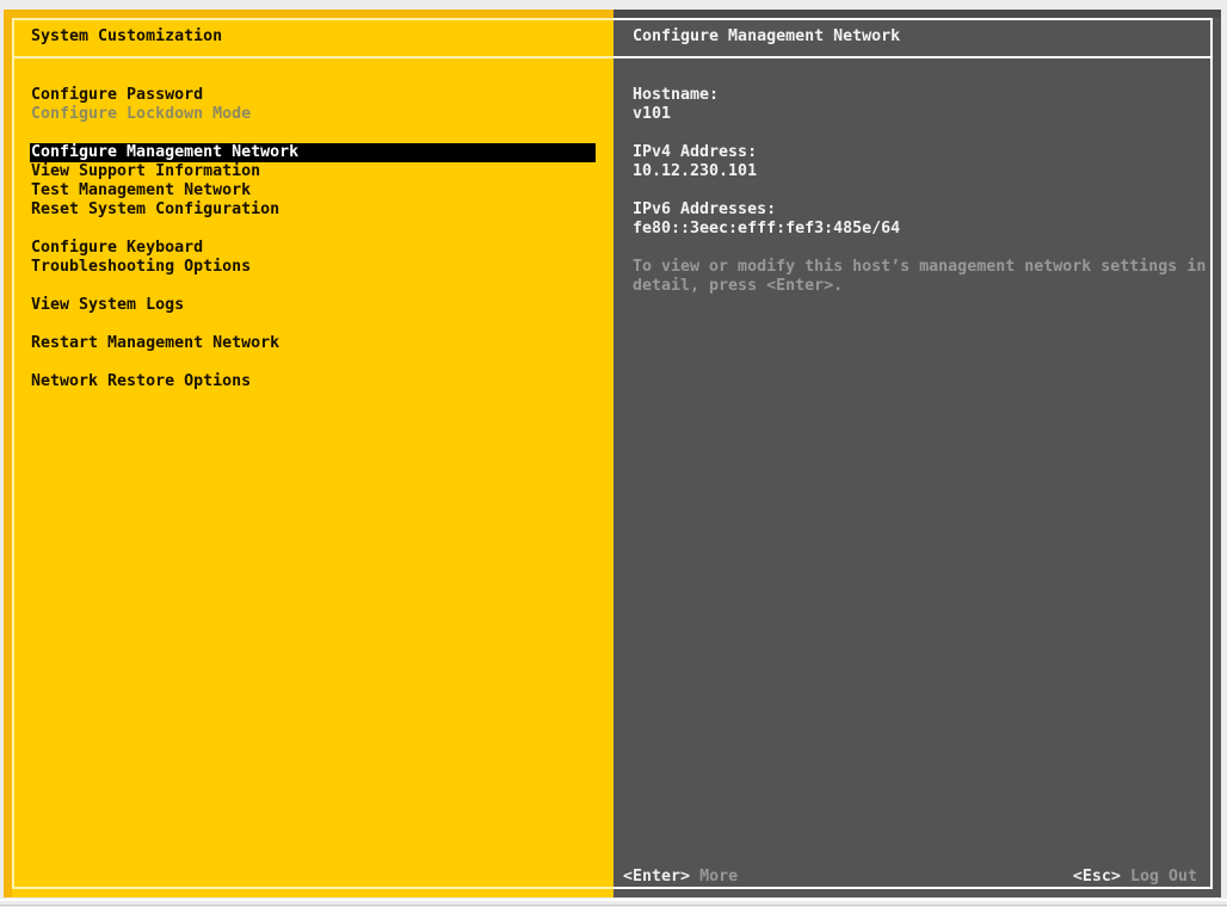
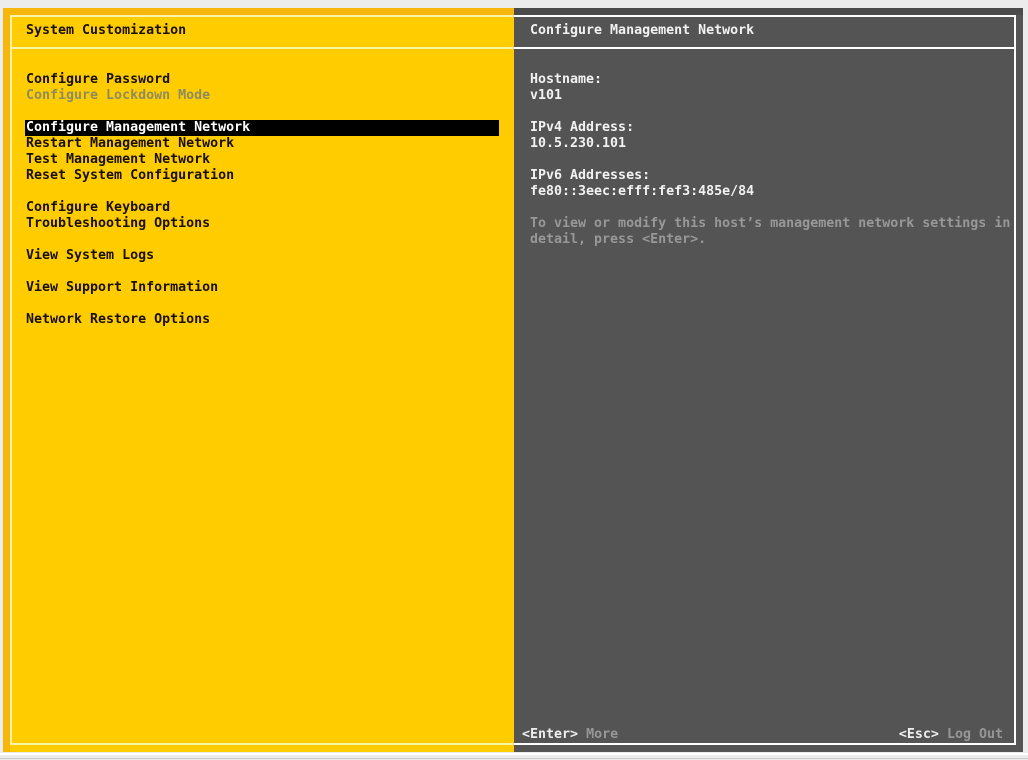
  System Customization
  Configure Password
  Configure Lockdown Mode
  Configure Management Network
- View Support Information
+ Restart Management Network
  Test Management Network
  Reset System Configuration
  Configure Keyboard
  Troubleshooting Options
  View System Logs
- Restart Management Network
+ View Support Information
  Network Restore Options
  Configure Management Network
  Hostname:
  v101
  IPv4 Address:
- 10.12.230.101
+ 10.5.230.101
  IPv6 Addresses:
- fe80::3eec:efff:fef3:485e/64
+ fe80::3eec:efff:fef3:485e/84
  To view or modify this host’s management network settings in detail, press <Enter>.
  <Enter> More
  <Esc> Log Out
